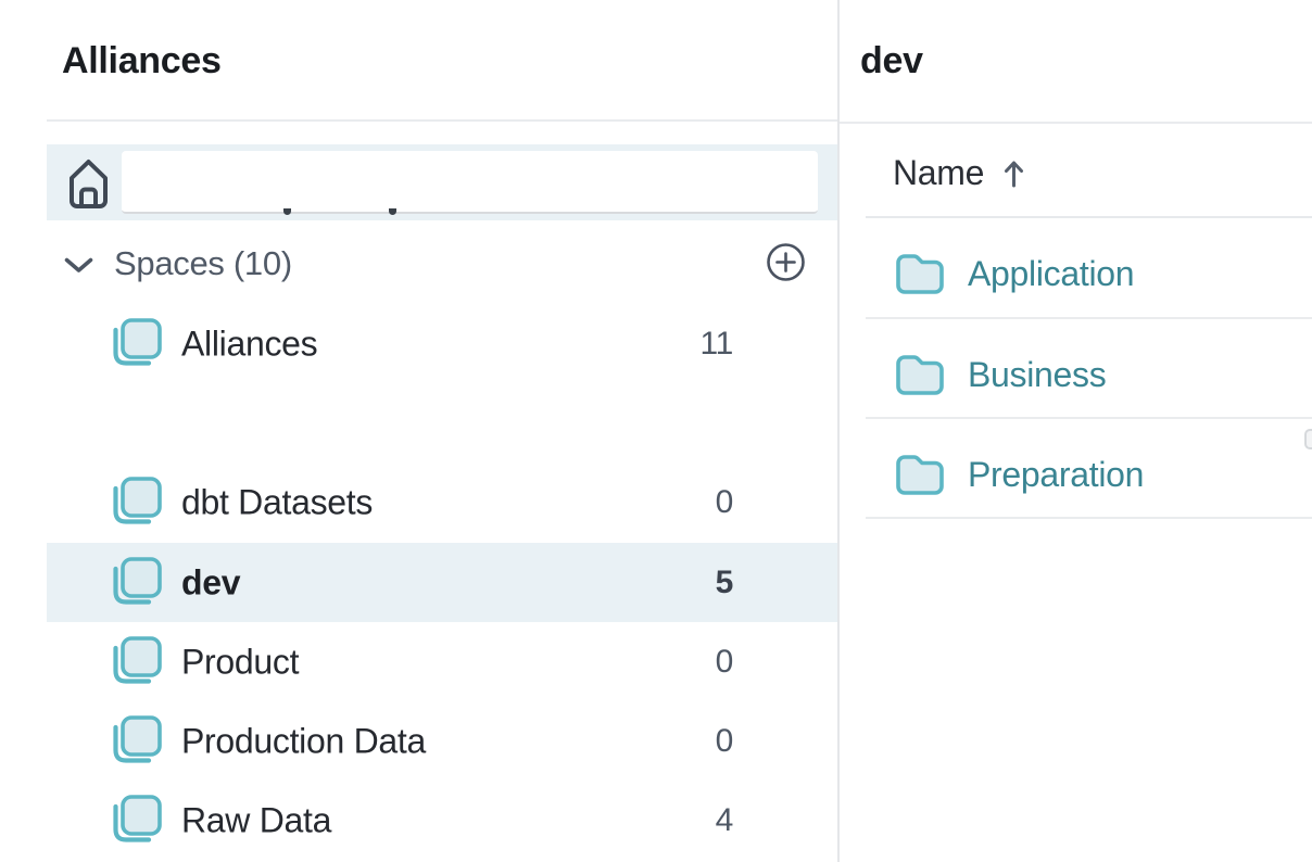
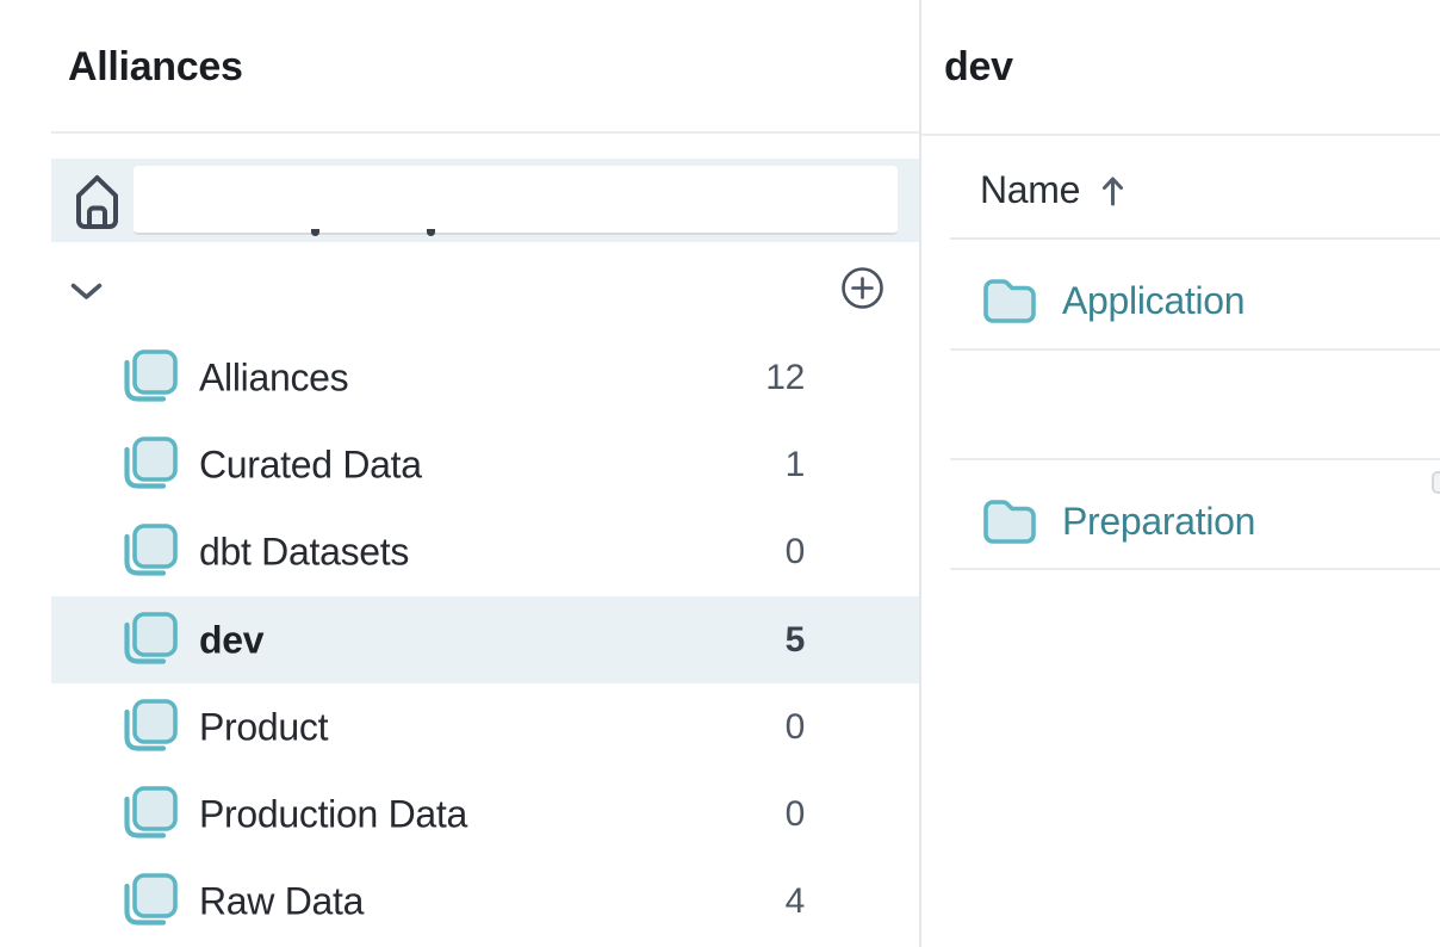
  Alliances
- Spaces (10)
  Alliances
- 11
+ 12
+ Curated Data
+ 1
  dbt Datasets
  0
  dev
  5
  Product
  0
  Production Data
  0
  Raw Data
  4
  dev
  Name
  Application
- Business
  Preparation
